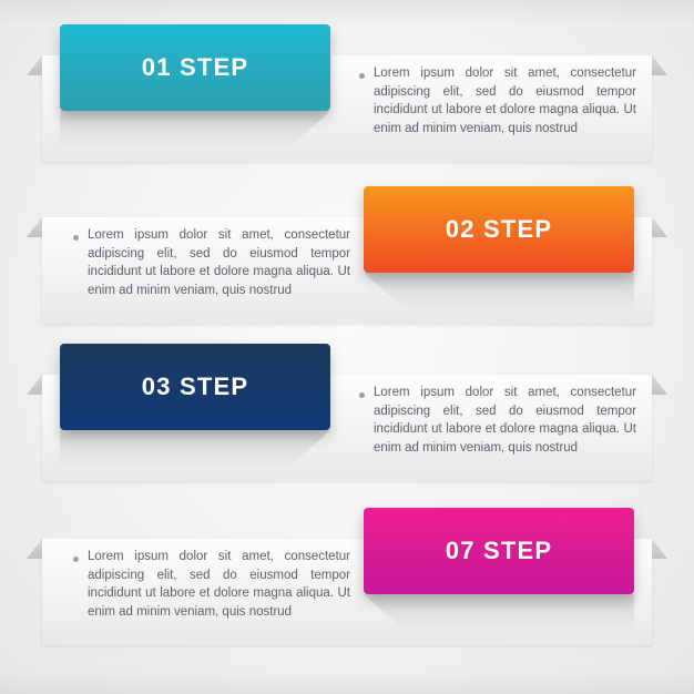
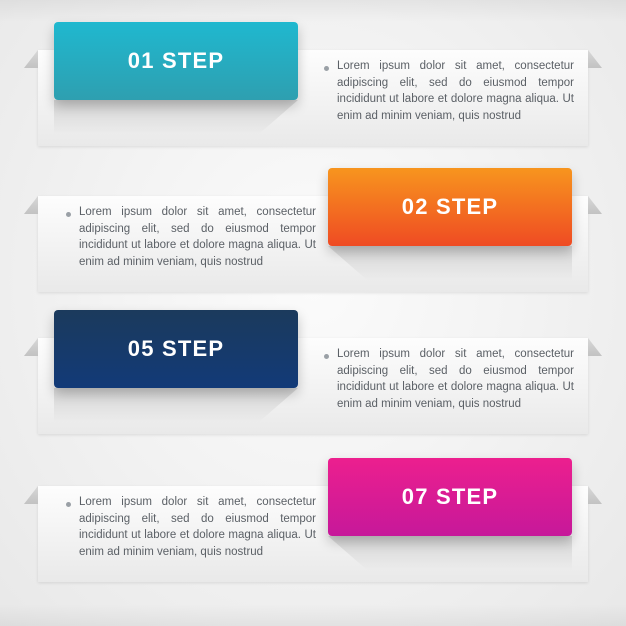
  01 STEP
  Lorem ipsum dolor sit amet, consectetur adipiscing elit, sed do eiusmod tempor incididunt ut labore et dolore magna aliqua. Ut enim ad minim veniam, quis nostrud
  02 STEP
  Lorem ipsum dolor sit amet, consectetur adipiscing elit, sed do eiusmod tempor incididunt ut labore et dolore magna aliqua. Ut enim ad minim veniam, quis nostrud
- 03 STEP
+ 05 STEP
  Lorem ipsum dolor sit amet, consectetur adipiscing elit, sed do eiusmod tempor incididunt ut labore et dolore magna aliqua. Ut enim ad minim veniam, quis nostrud
  07 STEP
  Lorem ipsum dolor sit amet, consectetur adipiscing elit, sed do eiusmod tempor incididunt ut labore et dolore magna aliqua. Ut enim ad minim veniam, quis nostrud
